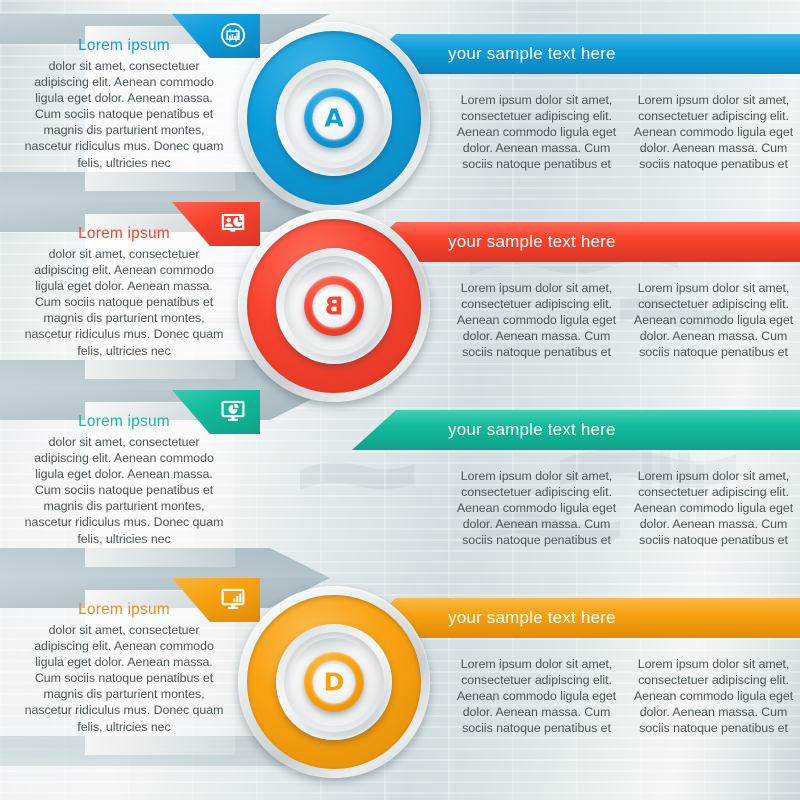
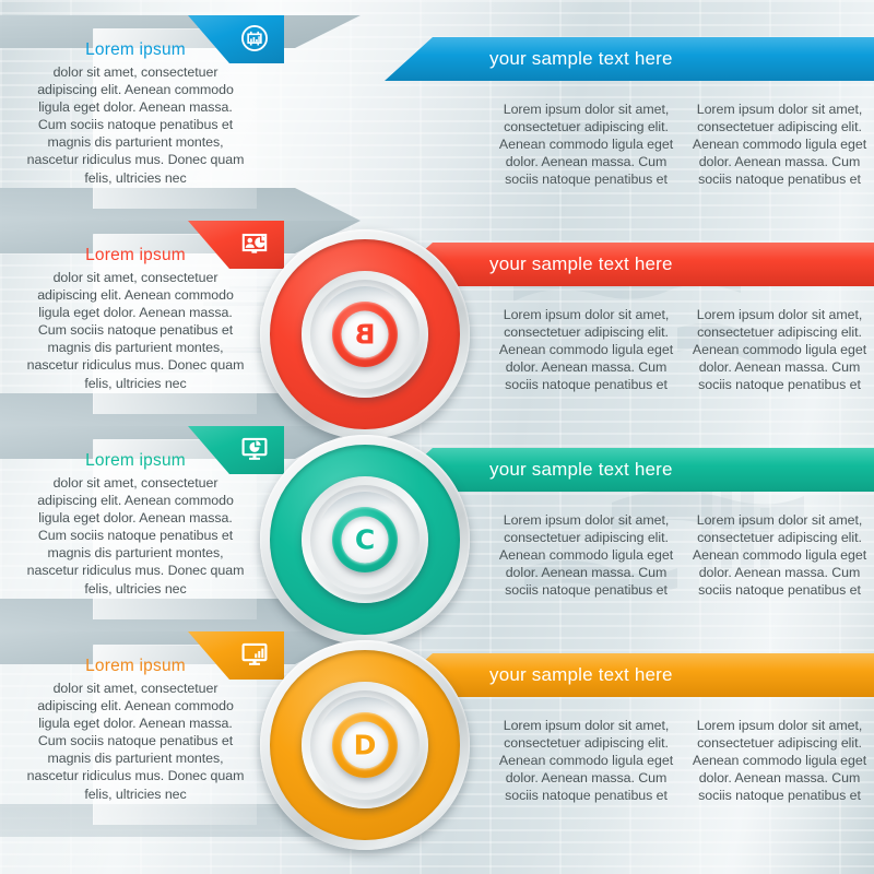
  Lorem ipsum
  dolor sit amet, consectetuer adipiscing elit. Aenean commodo ligula eget dolor. Aenean massa. Cum sociis natoque penatibus et magnis dis parturient montes, nascetur ridiculus mus. Donec quam felis, ultricies nec
  your sample text here
  Lorem ipsum dolor sit amet, consectetuer adipiscing elit. Aenean commodo ligula eget dolor. Aenean massa. Cum sociis natoque penatibus et
  Lorem ipsum dolor sit amet, consectetuer adipiscing elit. Aenean commodo ligula eget dolor. Aenean massa. Cum sociis natoque penatibus et
- A
  Lorem ipsum
  dolor sit amet, consectetuer adipiscing elit. Aenean commodo ligula eget dolor. Aenean massa. Cum sociis natoque penatibus et magnis dis parturient montes, nascetur ridiculus mus. Donec quam felis, ultricies nec
  your sample text here
  Lorem ipsum dolor sit amet, consectetuer adipiscing elit. Aenean commodo ligula eget dolor. Aenean massa. Cum sociis natoque penatibus et
  Lorem ipsum dolor sit amet, consectetuer adipiscing elit. Aenean commodo ligula eget dolor. Aenean massa. Cum sociis natoque penatibus et
  Lorem ipsum
  dolor sit amet, consectetuer adipiscing elit. Aenean commodo ligula eget dolor. Aenean massa. Cum sociis natoque penatibus et magnis dis parturient montes, nascetur ridiculus mus. Donec quam felis, ultricies nec
  your sample text here
  Lorem ipsum dolor sit amet, consectetuer adipiscing elit. Aenean commodo ligula eget dolor. Aenean massa. Cum sociis natoque penatibus et
  Lorem ipsum dolor sit amet, consectetuer adipiscing elit. Aenean commodo ligula eget dolor. Aenean massa. Cum sociis natoque penatibus et
+ C
  Lorem ipsum
  dolor sit amet, consectetuer adipiscing elit. Aenean commodo ligula eget dolor. Aenean massa. Cum sociis natoque penatibus et magnis dis parturient montes, nascetur ridiculus mus. Donec quam felis, ultricies nec
  your sample text here
  Lorem ipsum dolor sit amet, consectetuer adipiscing elit. Aenean commodo ligula eget dolor. Aenean massa. Cum sociis natoque penatibus et
  Lorem ipsum dolor sit amet, consectetuer adipiscing elit. Aenean commodo ligula eget dolor. Aenean massa. Cum sociis natoque penatibus et
  D
